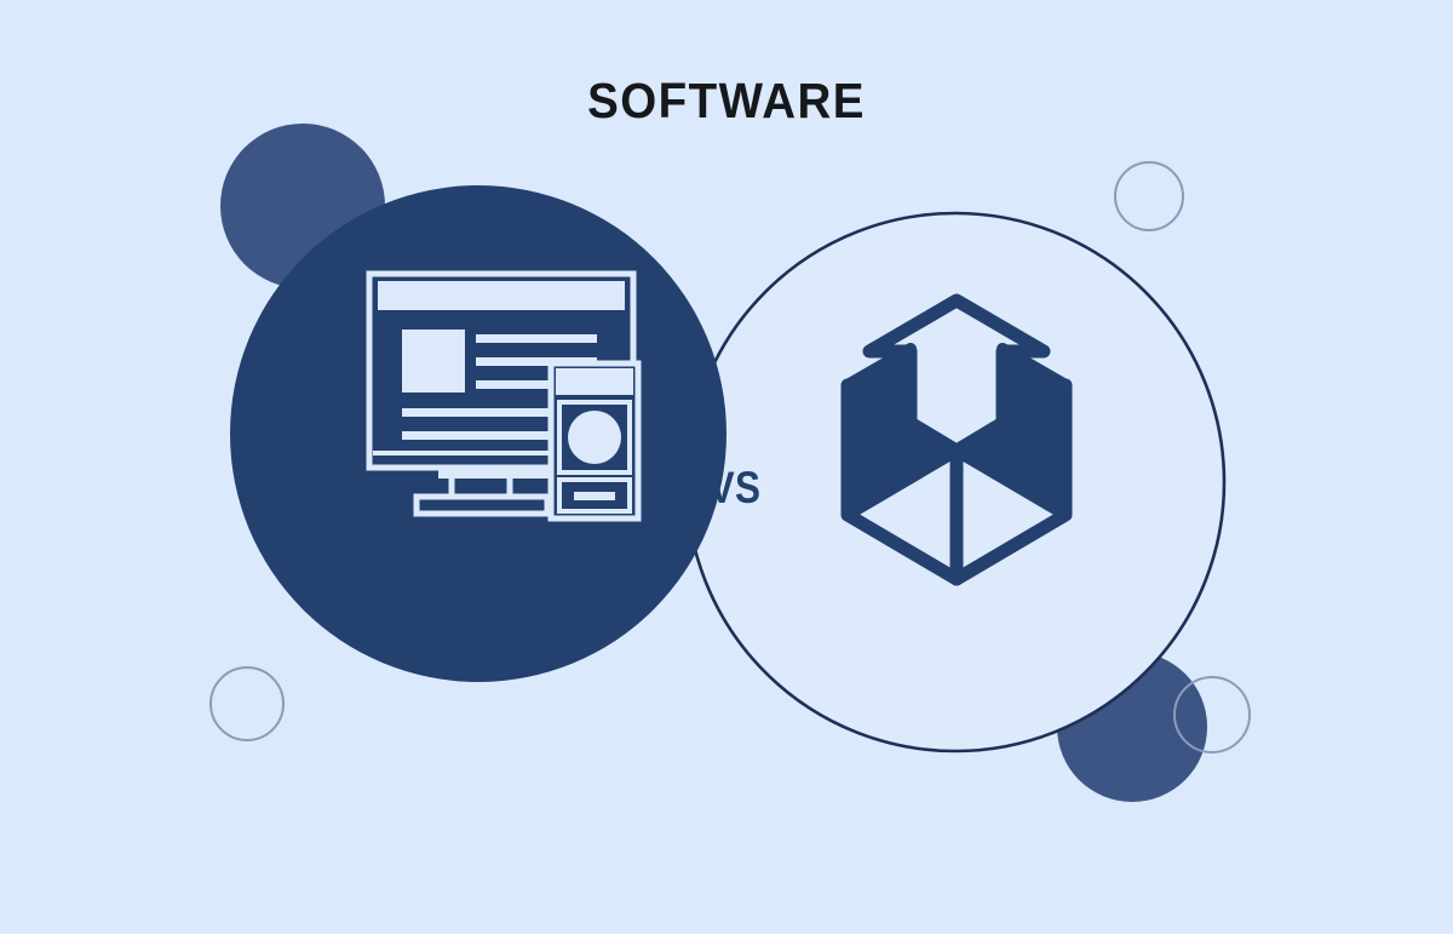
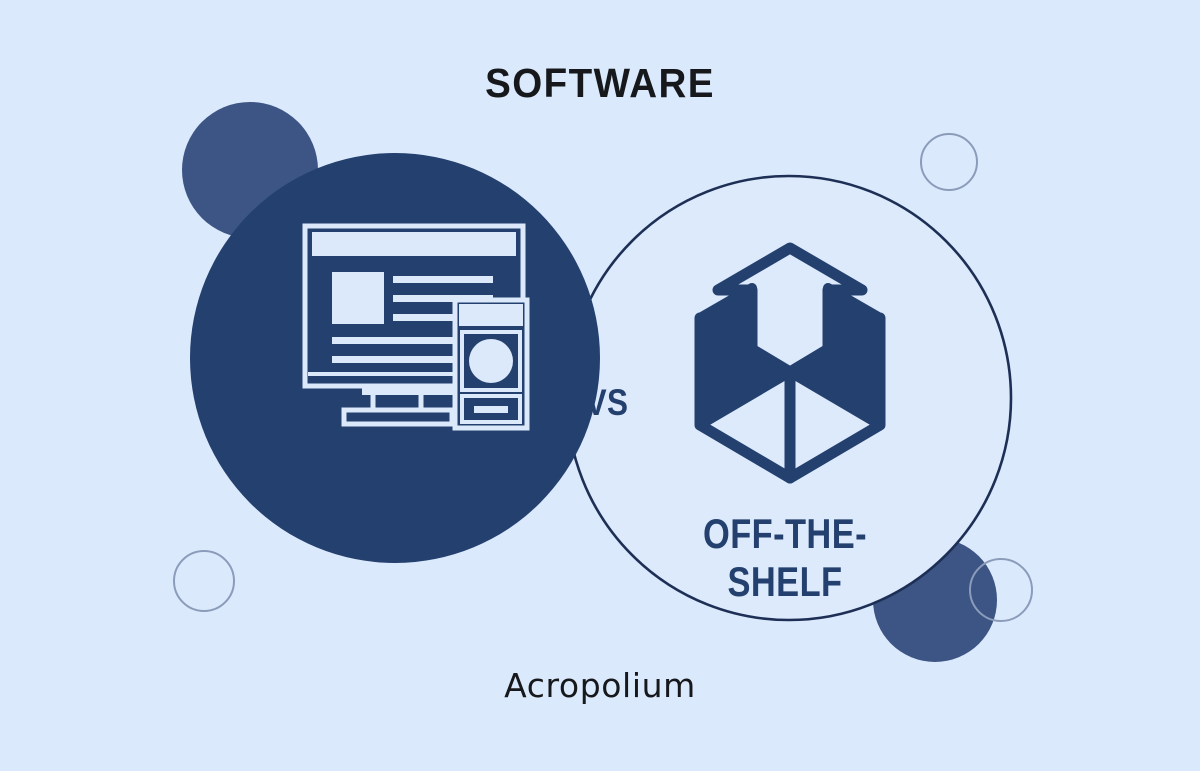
  SOFTWARE
  VS
+ OFF-THE-SHELF
+ Acropolium
